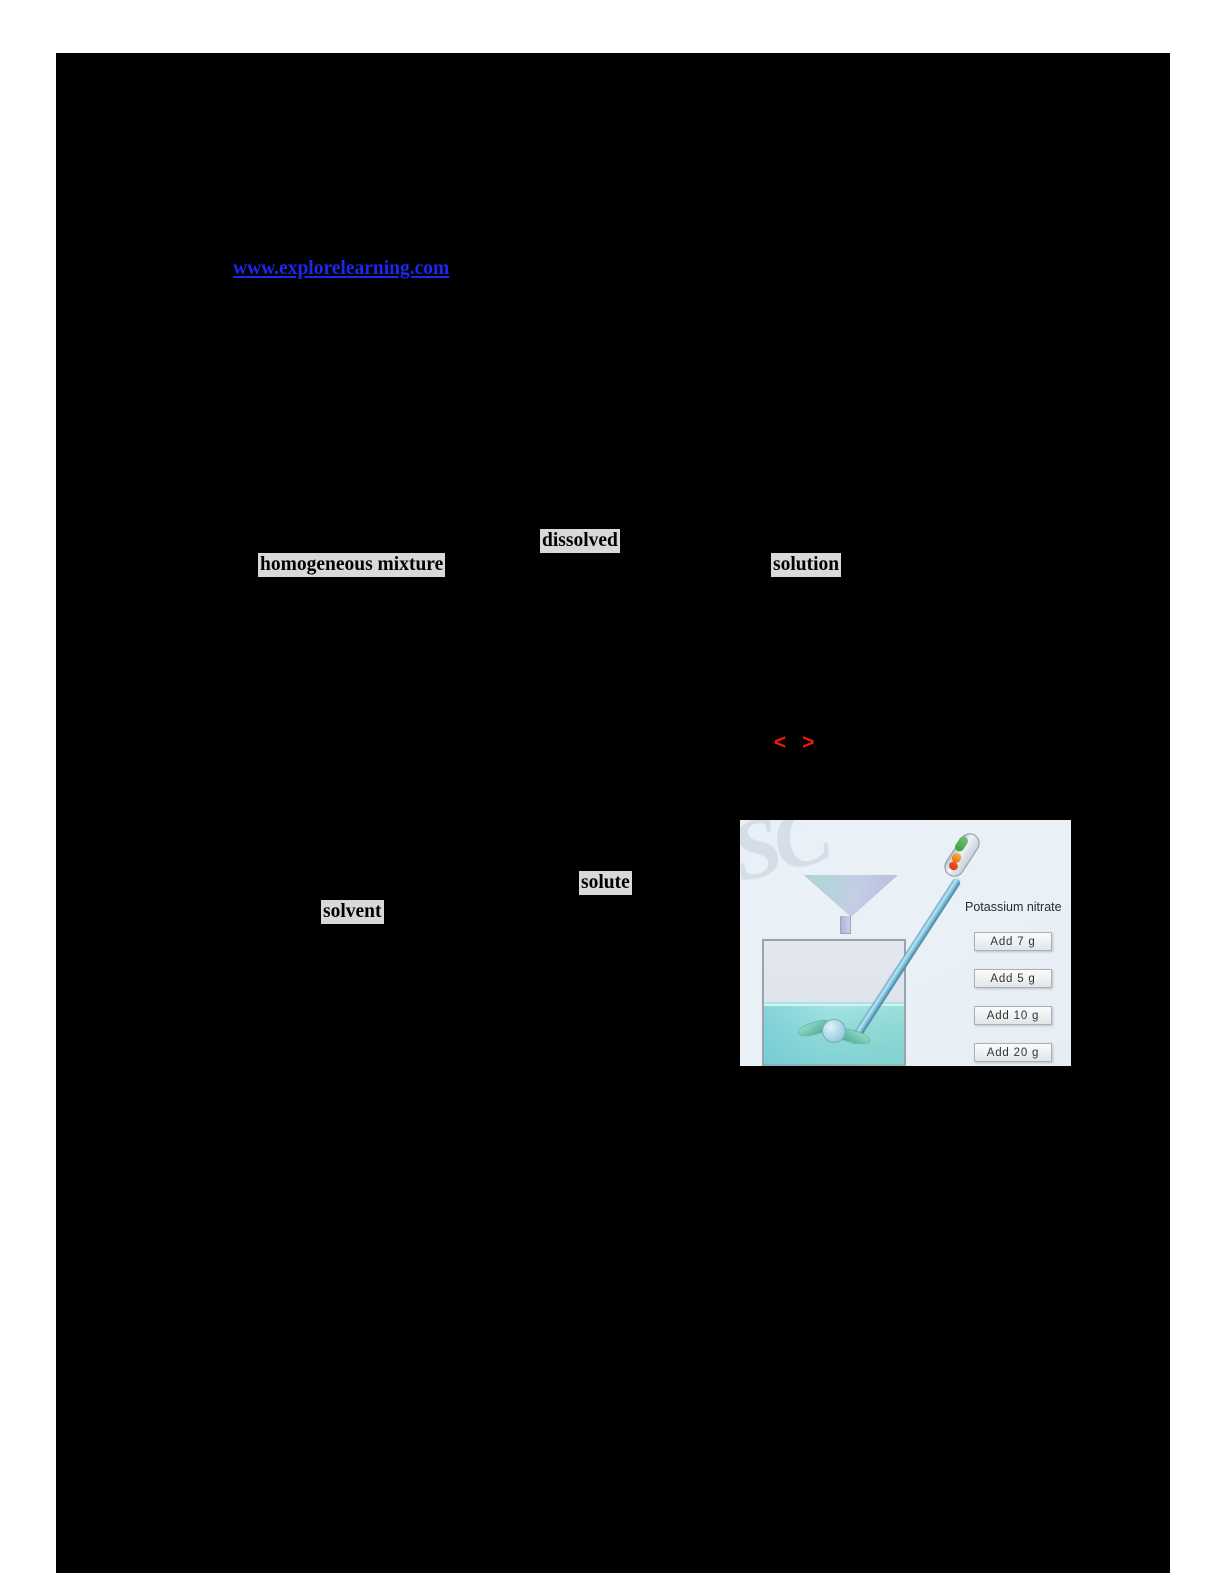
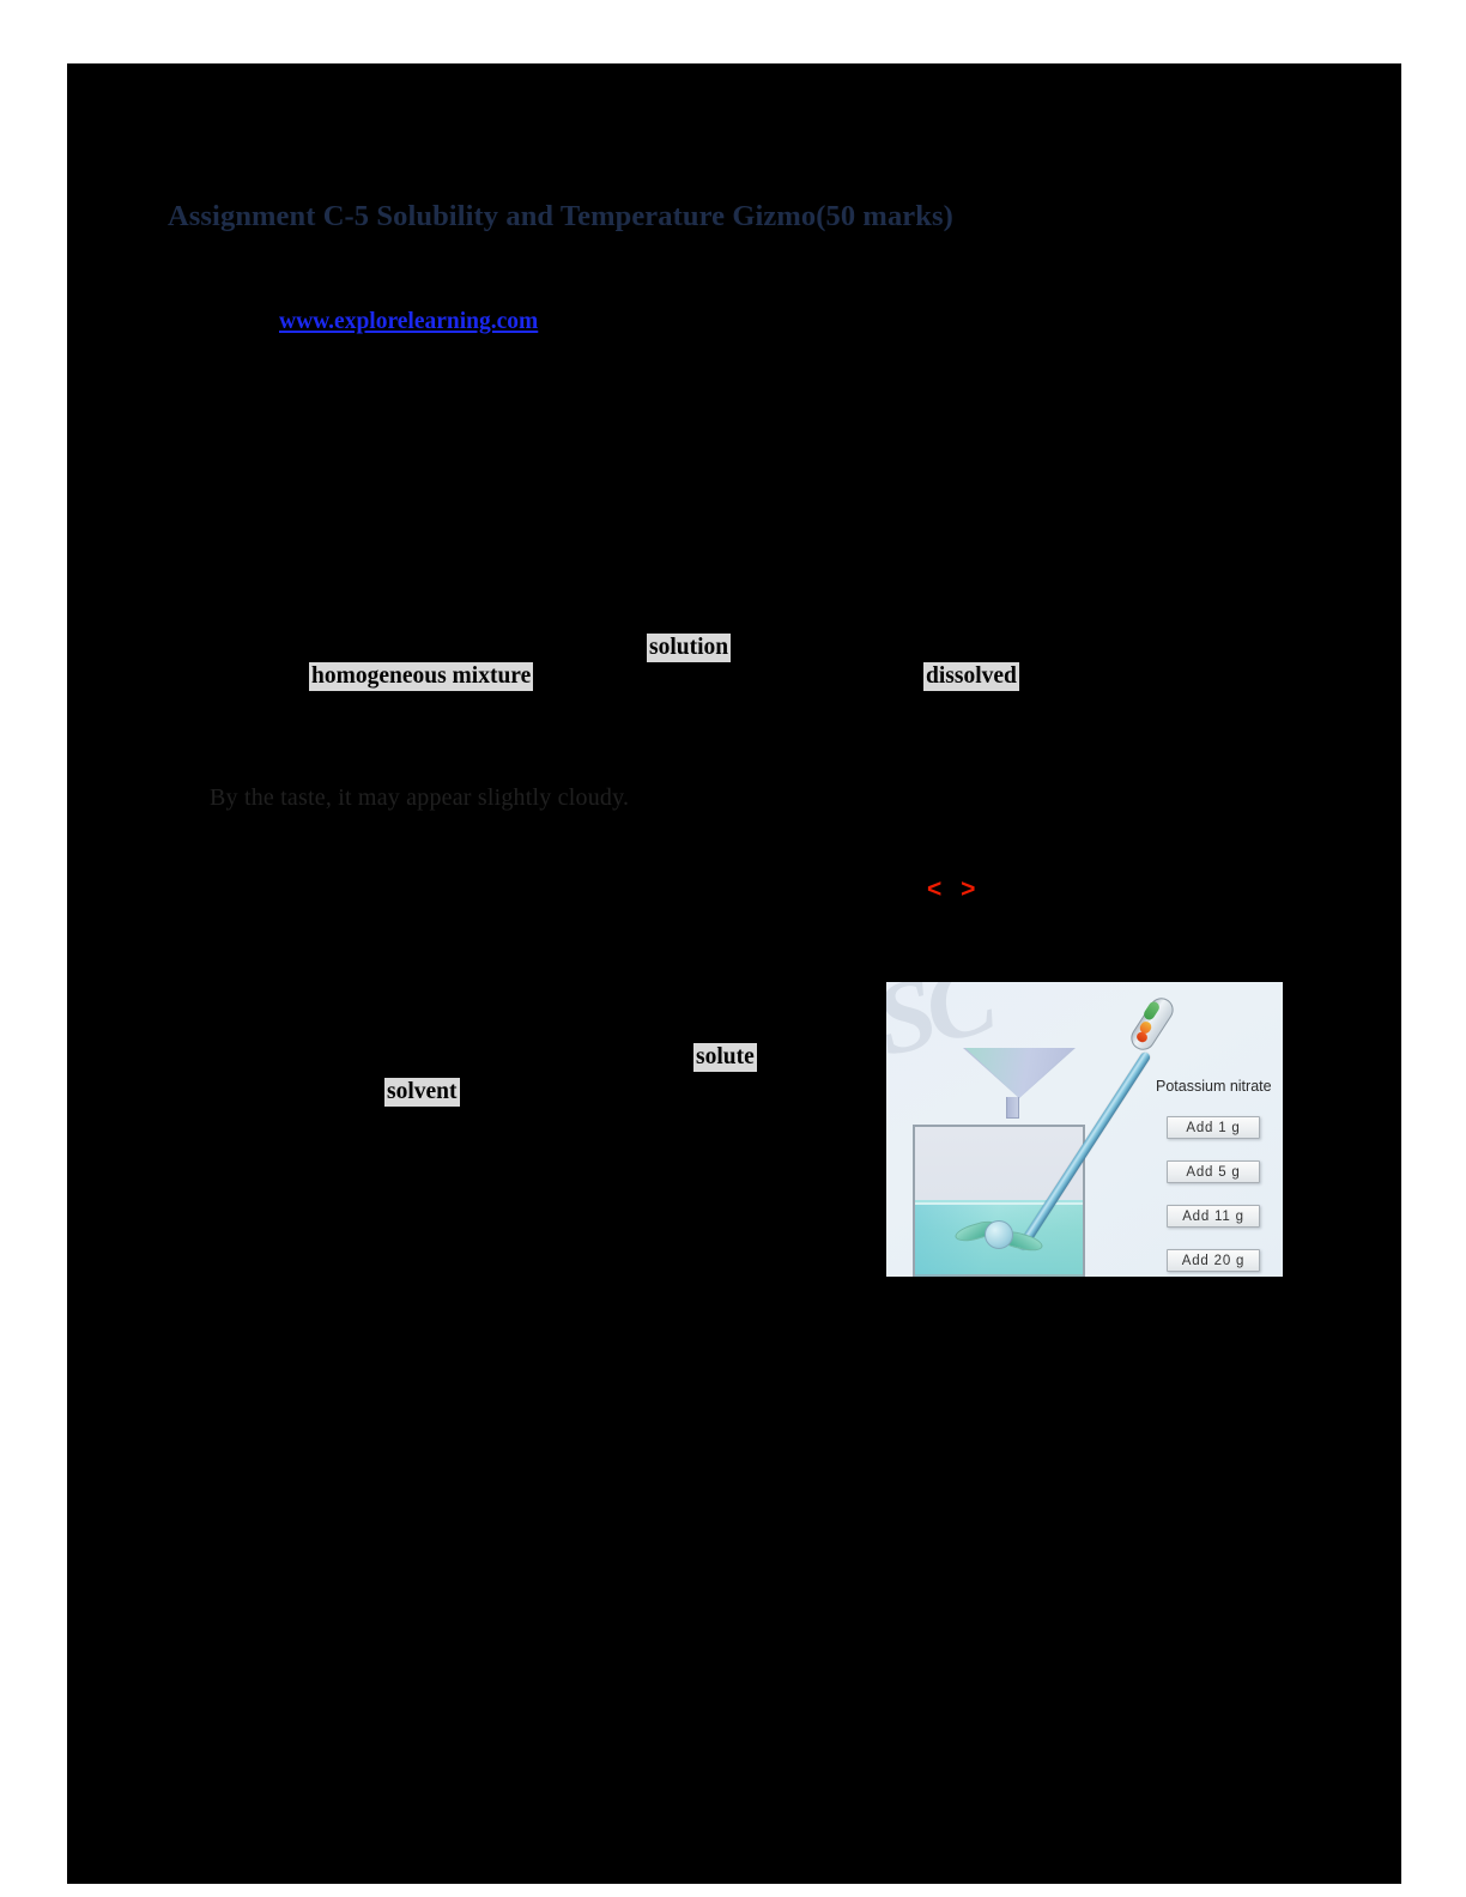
+ Assignment C-5 Solubility and Temperature Gizmo(50 marks)
  www.explorelearning.com
- dissolved
+ solution
  homogeneous mixture
- solution
+ dissolved
  solute
  solvent
+ By the taste, it may appear slightly cloudy.
  < >
  Potassium nitrate
- Add 7 g
+ Add 1 g
  Add 5 g
- Add 10 g
+ Add 11 g
  Add 20 g
